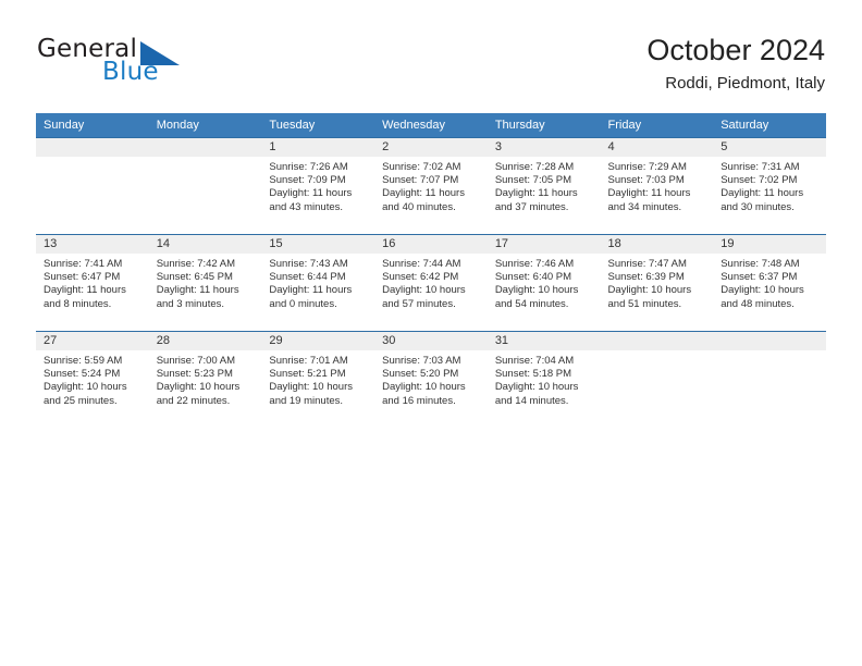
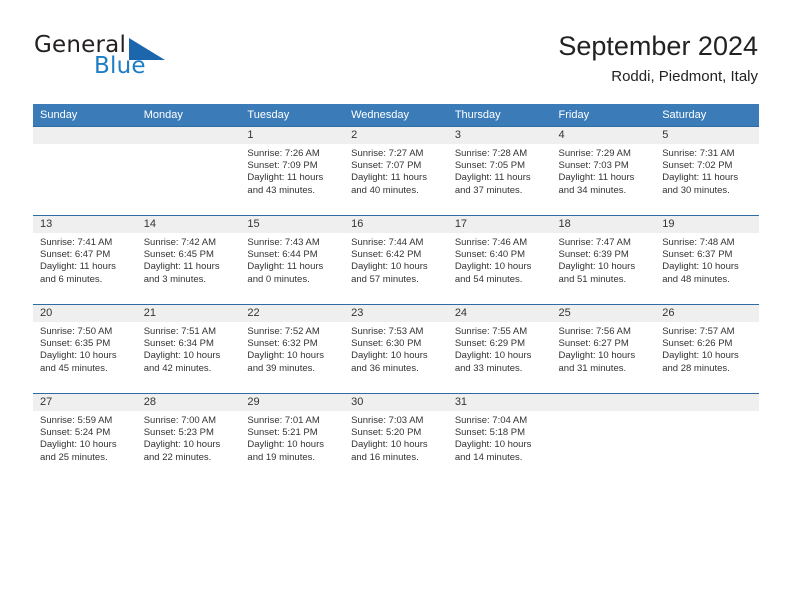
  General
  Blue
- October 2024
+ September 2024
  Roddi, Piedmont, Italy
  Sunday	Monday	Tuesday	Wednesday	Thursday	Friday	Saturday
- 		1Sunrise: 7:26 AMSunset: 7:09 PMDaylight: 11 hoursand 43 minutes.	2Sunrise: 7:02 AMSunset: 7:07 PMDaylight: 11 hoursand 40 minutes.	3Sunrise: 7:28 AMSunset: 7:05 PMDaylight: 11 hoursand 37 minutes.	4Sunrise: 7:29 AMSunset: 7:03 PMDaylight: 11 hoursand 34 minutes.	5Sunrise: 7:31 AMSunset: 7:02 PMDaylight: 11 hoursand 30 minutes.
+ 		1Sunrise: 7:26 AMSunset: 7:09 PMDaylight: 11 hoursand 43 minutes.	2Sunrise: 7:27 AMSunset: 7:07 PMDaylight: 11 hoursand 40 minutes.	3Sunrise: 7:28 AMSunset: 7:05 PMDaylight: 11 hoursand 37 minutes.	4Sunrise: 7:29 AMSunset: 7:03 PMDaylight: 11 hoursand 34 minutes.	5Sunrise: 7:31 AMSunset: 7:02 PMDaylight: 11 hoursand 30 minutes.
- 13Sunrise: 7:41 AMSunset: 6:47 PMDaylight: 11 hoursand 8 minutes.	14Sunrise: 7:42 AMSunset: 6:45 PMDaylight: 11 hoursand 3 minutes.	15Sunrise: 7:43 AMSunset: 6:44 PMDaylight: 11 hoursand 0 minutes.	16Sunrise: 7:44 AMSunset: 6:42 PMDaylight: 10 hoursand 57 minutes.	17Sunrise: 7:46 AMSunset: 6:40 PMDaylight: 10 hoursand 54 minutes.	18Sunrise: 7:47 AMSunset: 6:39 PMDaylight: 10 hoursand 51 minutes.	19Sunrise: 7:48 AMSunset: 6:37 PMDaylight: 10 hoursand 48 minutes.
+ 13Sunrise: 7:41 AMSunset: 6:47 PMDaylight: 11 hoursand 6 minutes.	14Sunrise: 7:42 AMSunset: 6:45 PMDaylight: 11 hoursand 3 minutes.	15Sunrise: 7:43 AMSunset: 6:44 PMDaylight: 11 hoursand 0 minutes.	16Sunrise: 7:44 AMSunset: 6:42 PMDaylight: 10 hoursand 57 minutes.	17Sunrise: 7:46 AMSunset: 6:40 PMDaylight: 10 hoursand 54 minutes.	18Sunrise: 7:47 AMSunset: 6:39 PMDaylight: 10 hoursand 51 minutes.	19Sunrise: 7:48 AMSunset: 6:37 PMDaylight: 10 hoursand 48 minutes.
+ 20Sunrise: 7:50 AMSunset: 6:35 PMDaylight: 10 hoursand 45 minutes.	21Sunrise: 7:51 AMSunset: 6:34 PMDaylight: 10 hoursand 42 minutes.	22Sunrise: 7:52 AMSunset: 6:32 PMDaylight: 10 hoursand 39 minutes.	23Sunrise: 7:53 AMSunset: 6:30 PMDaylight: 10 hoursand 36 minutes.	24Sunrise: 7:55 AMSunset: 6:29 PMDaylight: 10 hoursand 33 minutes.	25Sunrise: 7:56 AMSunset: 6:27 PMDaylight: 10 hoursand 31 minutes.	26Sunrise: 7:57 AMSunset: 6:26 PMDaylight: 10 hoursand 28 minutes.
  27Sunrise: 5:59 AMSunset: 5:24 PMDaylight: 10 hoursand 25 minutes.	28Sunrise: 7:00 AMSunset: 5:23 PMDaylight: 10 hoursand 22 minutes.	29Sunrise: 7:01 AMSunset: 5:21 PMDaylight: 10 hoursand 19 minutes.	30Sunrise: 7:03 AMSunset: 5:20 PMDaylight: 10 hoursand 16 minutes.	31Sunrise: 7:04 AMSunset: 5:18 PMDaylight: 10 hoursand 14 minutes.
